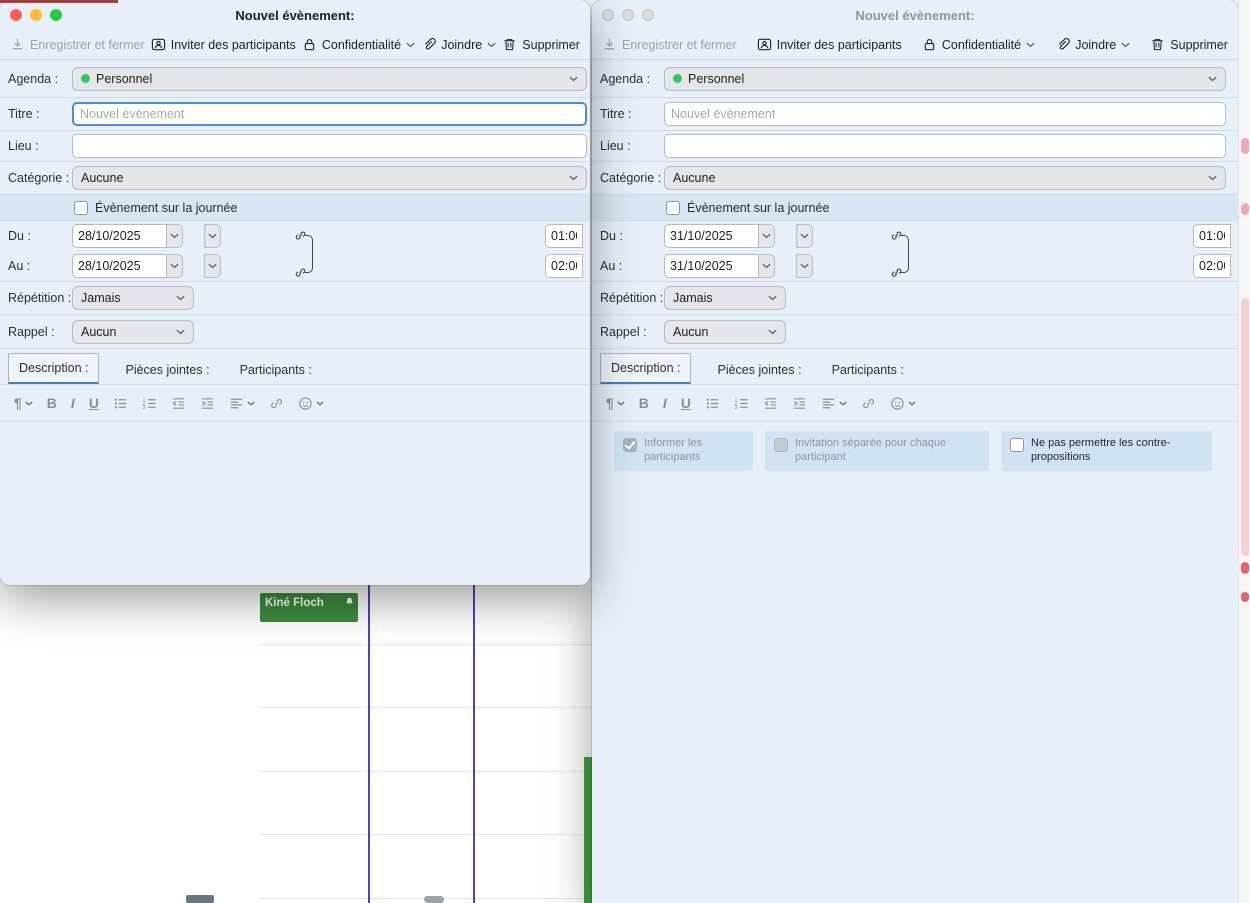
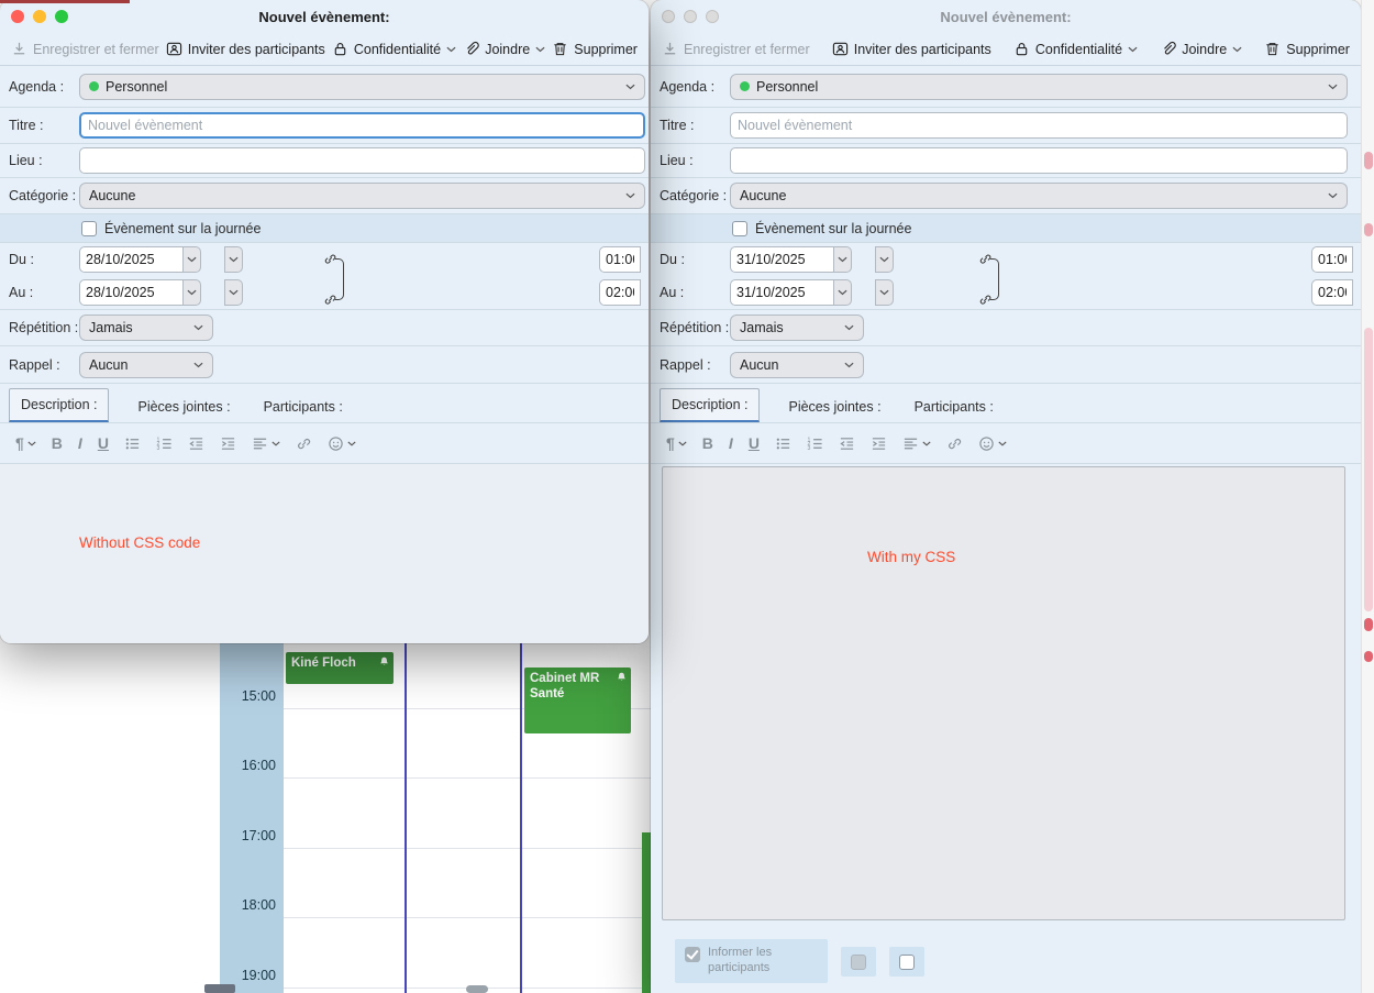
+ 15:00
+ 16:00
+ 17:00
+ 18:00
+ 19:00
  Kiné Floch
+ Cabinet MR Santé
  Nouvel évènement:
  Enregistrer et fermer
  Inviter des participants
  Confidentialité
  Joindre
  Supprimer
  Agenda :
  Personnel
  Titre :
  Nouvel évènement
  Lieu :
  Catégorie :
  Aucune
  Évènement sur la journée
  Du :
  28/10/2025
  01:0
  Au :
  28/10/2025
  02:0
  Répétition :
  Jamais
  Rappel :
  Aucun
  Description :
  Pièces jointes :
  Participants :
  ¶
  B
  I
  U
+ Without CSS code
  Nouvel évènement:
  Enregistrer et fermer
  Inviter des participants
  Confidentialité
  Joindre
  Supprimer
  Agenda :
  Personnel
  Titre :
  Nouvel évènement
  Lieu :
  Catégorie :
  Aucune
  Évènement sur la journée
  Du :
  31/10/2025
  01:0
  Au :
  31/10/2025
  02:0
  Répétition :
  Jamais
  Rappel :
  Aucun
  Description :
  Pièces jointes :
  Participants :
  ¶
  B
  I
  U
+ With my CSS
  Informer les participants
- Invitation séparée pour chaque participant
- Ne pas permettre les contre-propositions
